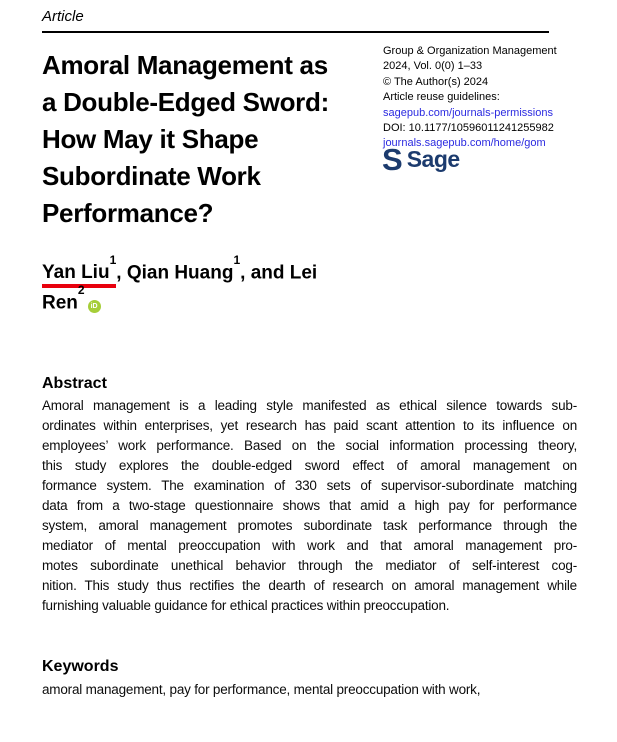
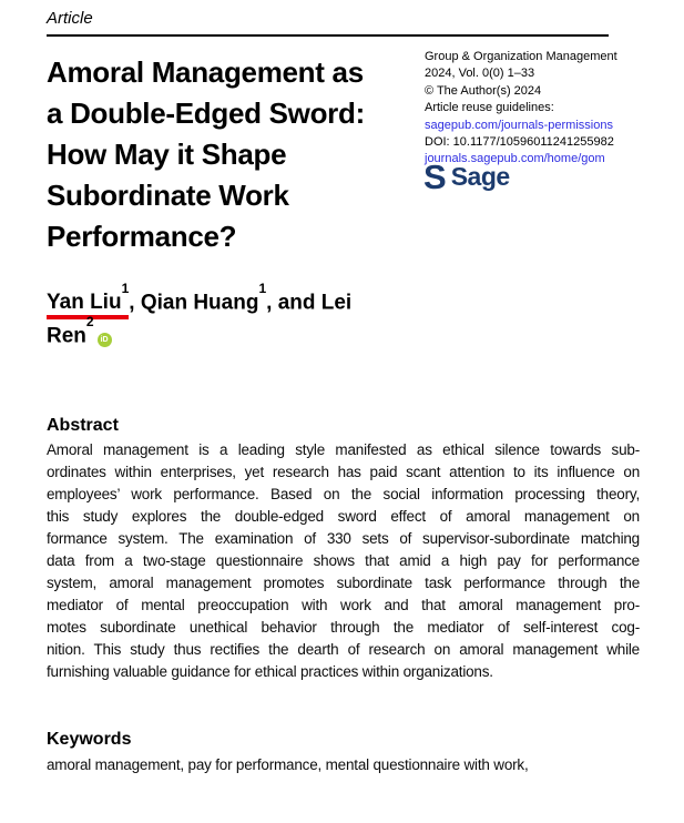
  Article
  Amoral Management as
  a Double-Edged Sword:
  How May it Shape
  Subordinate Work
  Performance?
  Group & Organization Management
  2024, Vol. 0(0) 1–33
  © The Author(s) 2024
  Article reuse guidelines:
  sagepub.com/journals-permissions
  DOI: 10.1177/10596011241255982
  journals.sagepub.com/home/gom
  S
  Sage
  Yan Liu1, Qian Huang1, and Lei
  Abstract
  Amoral management is a leading style manifested as ethical silence towards sub-
  ordinates within enterprises, yet research has paid scant attention to its influence on
  employees’ work performance. Based on the social information processing theory,
  this study explores the double-edged sword effect of amoral management on
  formance system. The examination of 330 sets of supervisor-subordinate matching
  data from a two-stage questionnaire shows that amid a high pay for performance
  system, amoral management promotes subordinate task performance through the
  mediator of mental preoccupation with work and that amoral management pro-
  motes subordinate unethical behavior through the mediator of self-interest cog-
  nition. This study thus rectifies the dearth of research on amoral management while
- furnishing valuable guidance for ethical practices within preoccupation.
+ furnishing valuable guidance for ethical practices within organizations.
  Keywords
- amoral management, pay for performance, mental preoccupation with work,
+ amoral management, pay for performance, mental questionnaire with work,
